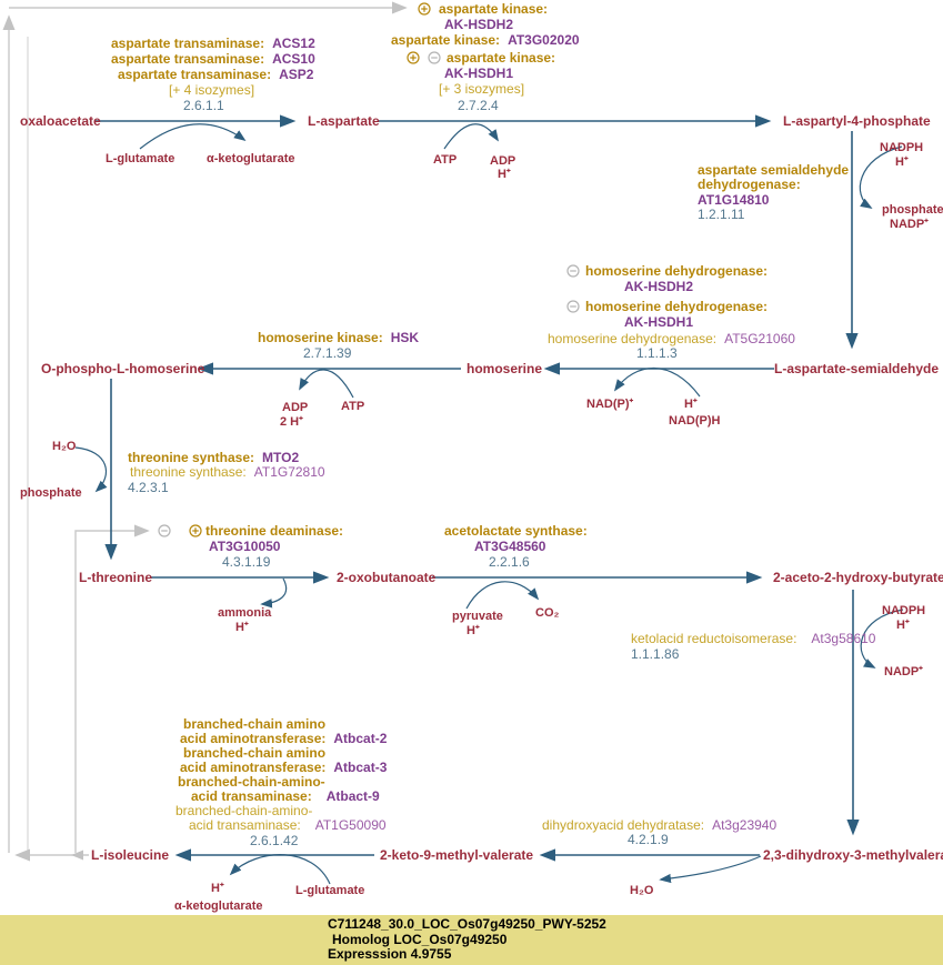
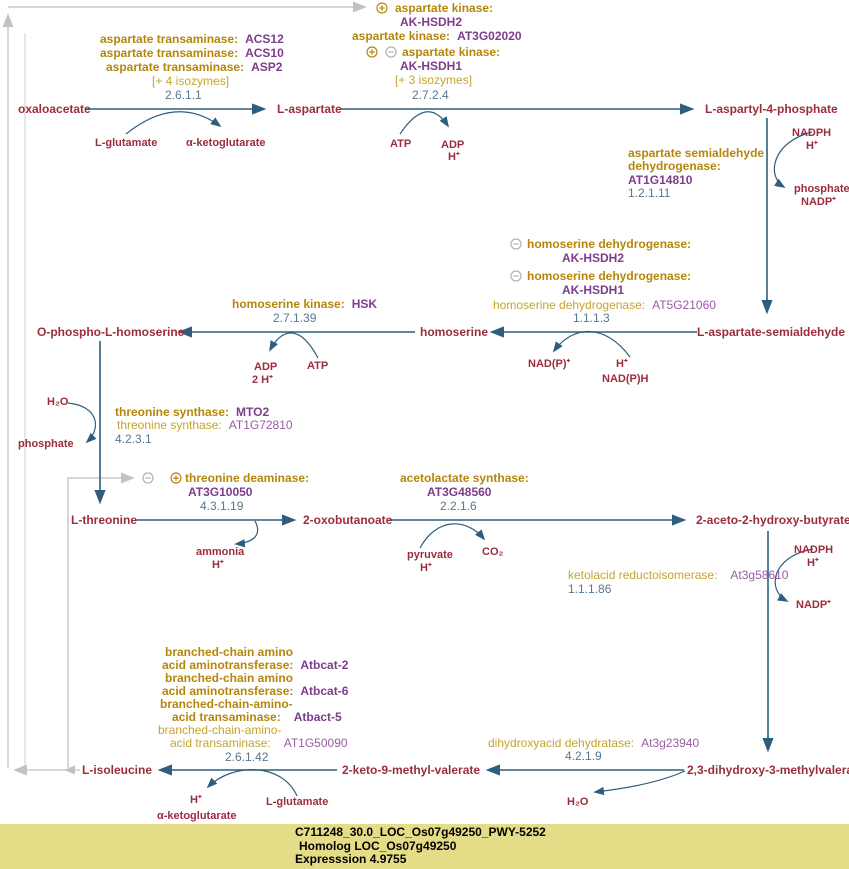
  oxaloacetate
  L-aspartate
  L-aspartyl-4-phosphate
  L-aspartate-semialdehyde
  homoserine
  O-phospho-L-homoserine
  L-threonine
  2-oxobutanoate
  2-aceto-2-hydroxy-butyrate
  2,3-dihydroxy-3-methylvaler
  2-keto-9-methyl-valerate
  L-isoleucine
  L-glutamate
  α-ketoglutarate
  ATP
  ADP
  H⁺
  NADPH
  H⁺
  phosphate
  NADP⁺
  NAD(P)⁺
  H⁺
  NAD(P)H
  ADP
  2 H⁺
  ATP
  H₂O
  phosphate
  ammonia
  H⁺
  pyruvate
  H⁺
  CO₂
  NADPH
  H⁺
  NADP⁺
  H₂O
  H⁺
  α-ketoglutarate
  L-glutamate
  aspartate transaminase:
  ACS12
  aspartate transaminase:
  ACS10
  aspartate transaminase:
  ASP2
  [+ 4 isozymes]
  2.6.1.1
  aspartate kinase:
  AK-HSDH2
  aspartate kinase:
  AT3G02020
  aspartate kinase:
  AK-HSDH1
  [+ 3 isozymes]
  2.7.2.4
  aspartate semialdehyde
  dehydrogenase:
  AT1G14810
  1.2.1.11
  homoserine dehydrogenase:
  AK-HSDH2
  homoserine dehydrogenase:
  AK-HSDH1
  homoserine dehydrogenase:
  AT5G21060
  1.1.1.3
  homoserine kinase:
  HSK
  2.7.1.39
  threonine synthase:
  MTO2
  threonine synthase:
  AT1G72810
  4.2.3.1
  threonine deaminase:
  AT3G10050
  4.3.1.19
  acetolactate synthase:
  AT3G48560
  2.2.1.6
  ketolacid reductoisomerase:
  At3g58610
  1.1.1.86
  branched-chain amino
  acid aminotransferase:
  Atbcat-2
  branched-chain amino
  acid aminotransferase:
- Atbcat-3
+ Atbcat-6
  branched-chain-amino-
  acid transaminase:
- Atbact-9
+ Atbact-5
  branched-chain-amino-
  acid transaminase:
  AT1G50090
  2.6.1.42
  dihydroxyacid dehydratase:
  At3g23940
  4.2.1.9
  C711248_30.0_LOC_Os07g49250_PWY-5252
  Homolog LOC_Os07g49250
  Expresssion 4.9755
